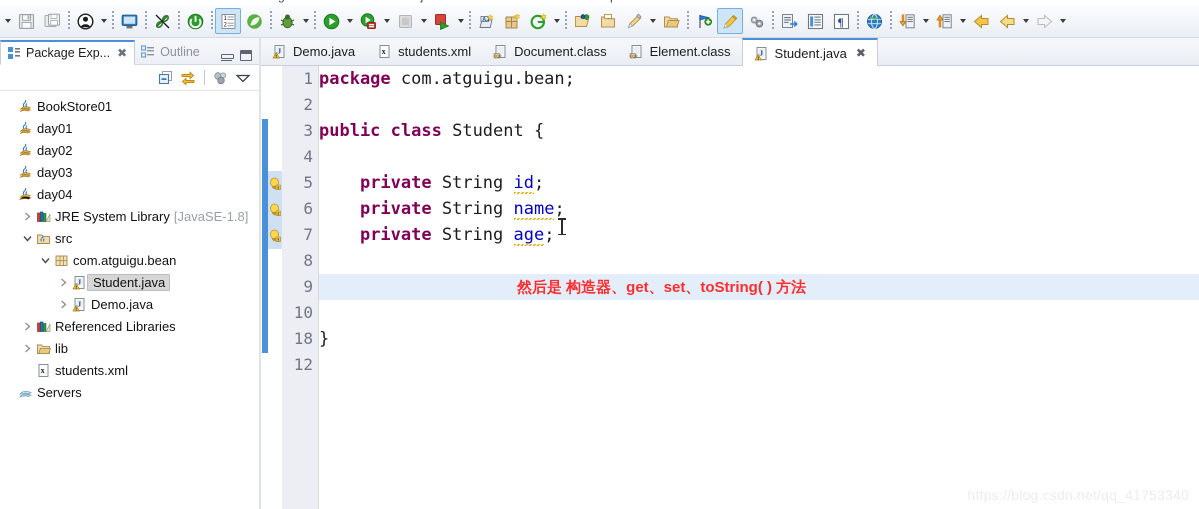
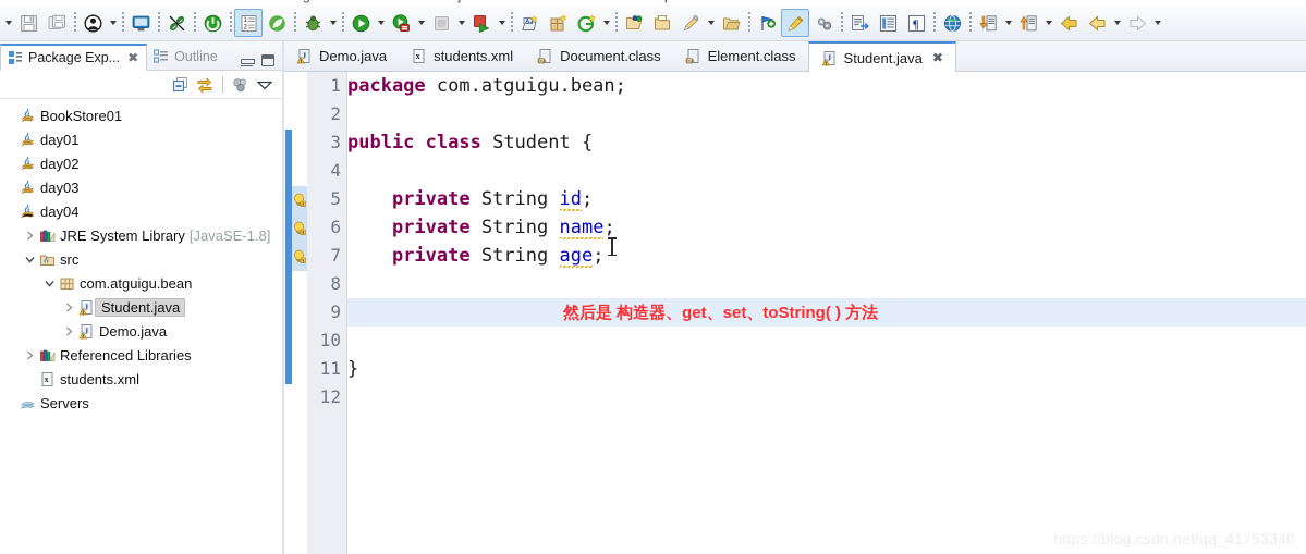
  ¶
  Package Exp...
  ✖
  Outline
  BookStore01
  day01
  day02
  day03
  day04
  JRE System Library
  [JavaSE-1.8]
  src
  com.atguigu.bean
  J
  Student.java
  J
  Demo.java
  Referenced Libraries
- lib
  x
  students.xml
  Servers
  J
  Demo.java
  x
  students.xml
  Document.class
  Element.class
  J
  Student.java
  ✖
  1
  2
  3
  4
  5
  6
  7
  8
  9
  10
- 18
+ 11
  12
  package com.atguigu.bean;
  public class Student {
  private String id;
  private String name;
  private String age;
  然后是 构造器、get、set、toString( ) 方法
  }
